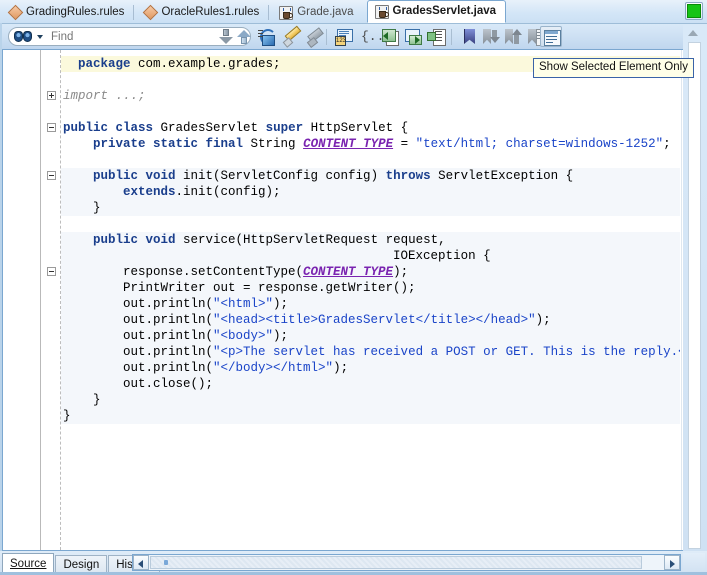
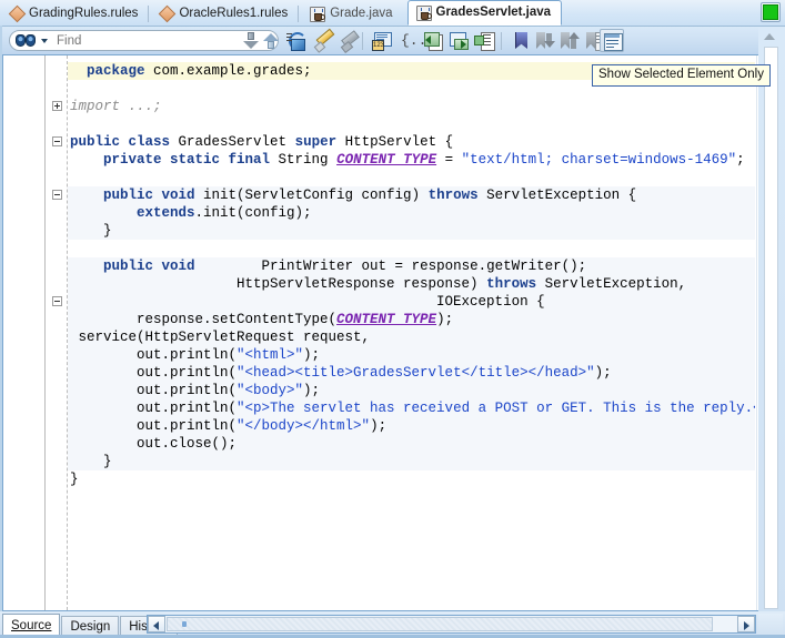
  GradingRules.rules
  OracleRules1.rules
  Grade.java
  GradesServlet.java
  Find
  {..
  package com.example.grades;
  import ...;
  public class GradesServlet super HttpServlet {
- private static final String CONTENT_TYPE = "text/html; charset=windows-1252";
+ private static final String CONTENT_TYPE = "text/html; charset=windows-1469";
  public void init(ServletConfig config) throws ServletException {
  extends.init(config);
  }
- public void service(HttpServletRequest request,
+ public void PrintWriter out = response.getWriter();
+ HttpServletResponse response) throws ServletException,
  IOException {
  response.setContentType(CONTENT_TYPE);
- PrintWriter out = response.getWriter();
+ service(HttpServletRequest request,
  out.println("<html>");
  out.println("<head><title>GradesServlet</title></head>");
  out.println("<body>");
  out.println("<p>The servlet has received a POST or GET. This is the reply.
  out.println("</body></html>");
  out.close();
  }
  }
  Show Selected Element Only
  Source
  Design
